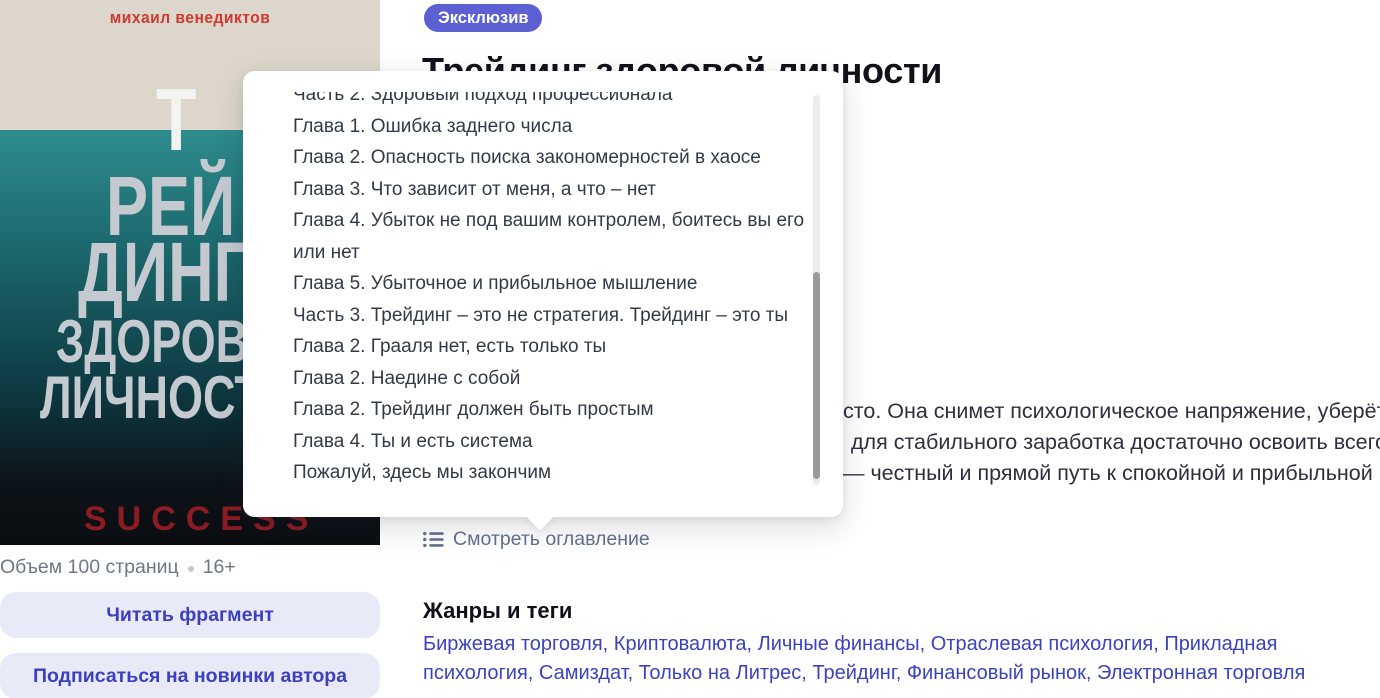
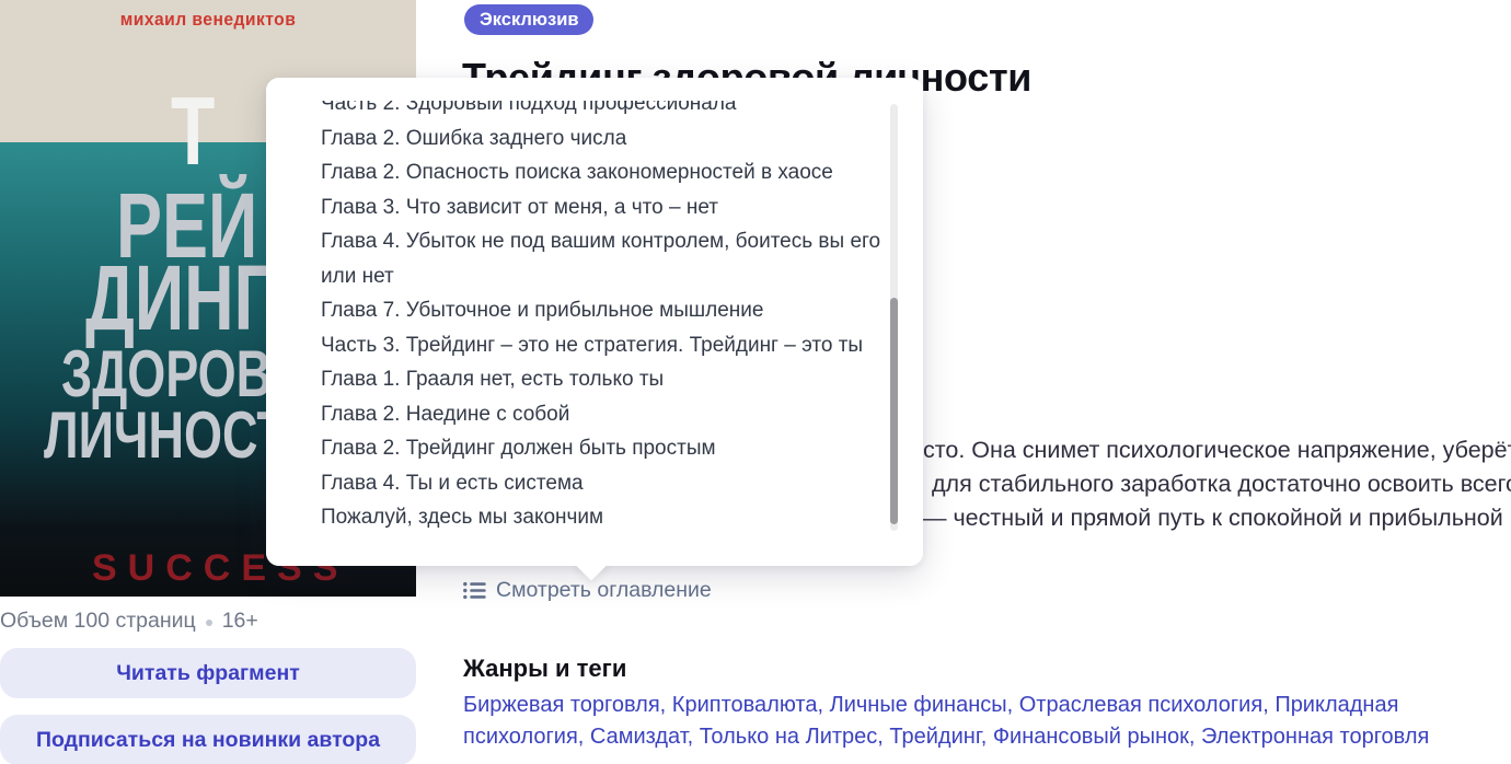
  михаил венедиктов
  Т
  РЕЙ
  ДИНГ
  ЗДОРОВ
  ЛИЧНОС
  SUCCESS
  Объем 100 страниц
  16+
  Читать фрагмент
  Подписаться на новинки автора
  Эксклюзив
  сто. Она снимет психологическое напряжение, уберё
  для стабильного заработка достаточно освоить всег
  — честный и прямой путь к спокойной и прибыльной
  Смотреть оглавление
  Жанры и теги
  Биржевая торговля, Криптовалюта, Личные финансы, Отраслевая психология, Прикладная психология, Самиздат, Только на Литрес, Трейдинг, Финансовый рынок, Электронная торговля
  Часть 2. Здоровый подход профессионала
- Глава 1. Ошибка заднего числа
+ Глава 2. Ошибка заднего числа
  Глава 2. Опасность поиска закономерностей в хаосе
  Глава 3. Что зависит от меня, а что – нет
  Глава 4. Убыток не под вашим контролем, боитесь вы его или нет
- Глава 5. Убыточное и прибыльное мышление
+ Глава 7. Убыточное и прибыльное мышление
  Часть 3. Трейдинг – это не стратегия. Трейдинг – это ты
- Глава 2. Грааля нет, есть только ты
+ Глава 1. Грааля нет, есть только ты
  Глава 2. Наедине с собой
  Глава 2. Трейдинг должен быть простым
  Глава 4. Ты и есть система
  Пожалуй, здесь мы закончим
